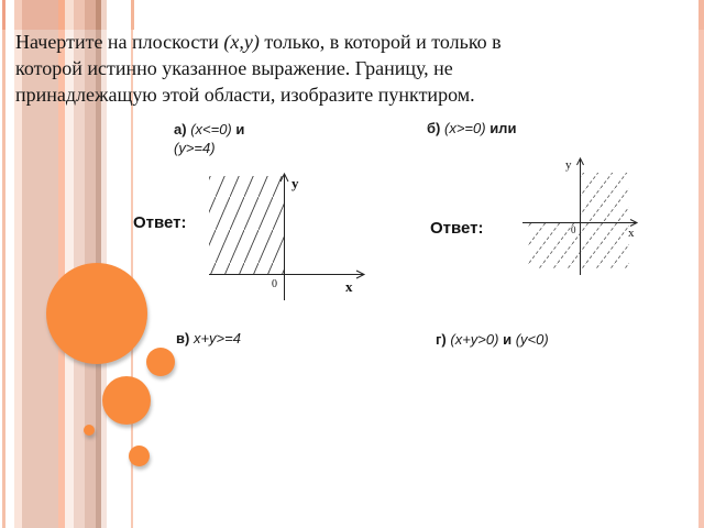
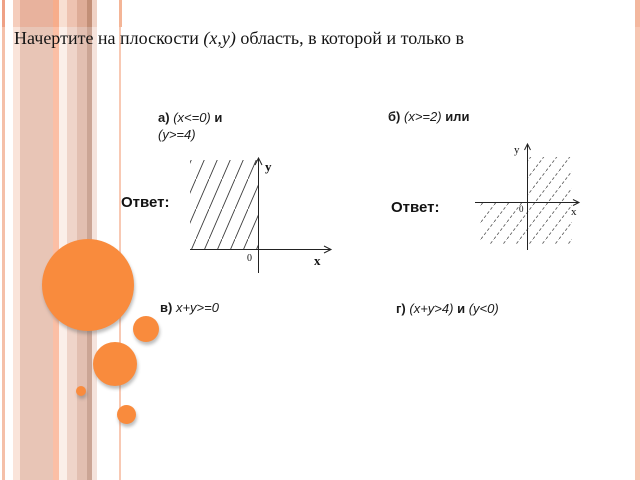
- Начертите на плоскости (x,y) только, в которой и только в
+ Начертите на плоскости (x,y) область, в которой и только в
- которой истинно указанное выражение. Границу, не
- принадлежащую этой области, изобразите пунктиром.
  а) (x<=0) и
  (y>=4)
- б) (x>=0) или
+ б) (x>=2) или
  Ответ:
  Ответ:
  y
  x
  0
  y
  x
  0
- в) x+y>=4
+ в) x+y>=0
- г) (x+y>0) и (y<0)
+ г) (x+y>4) и (y<0)
